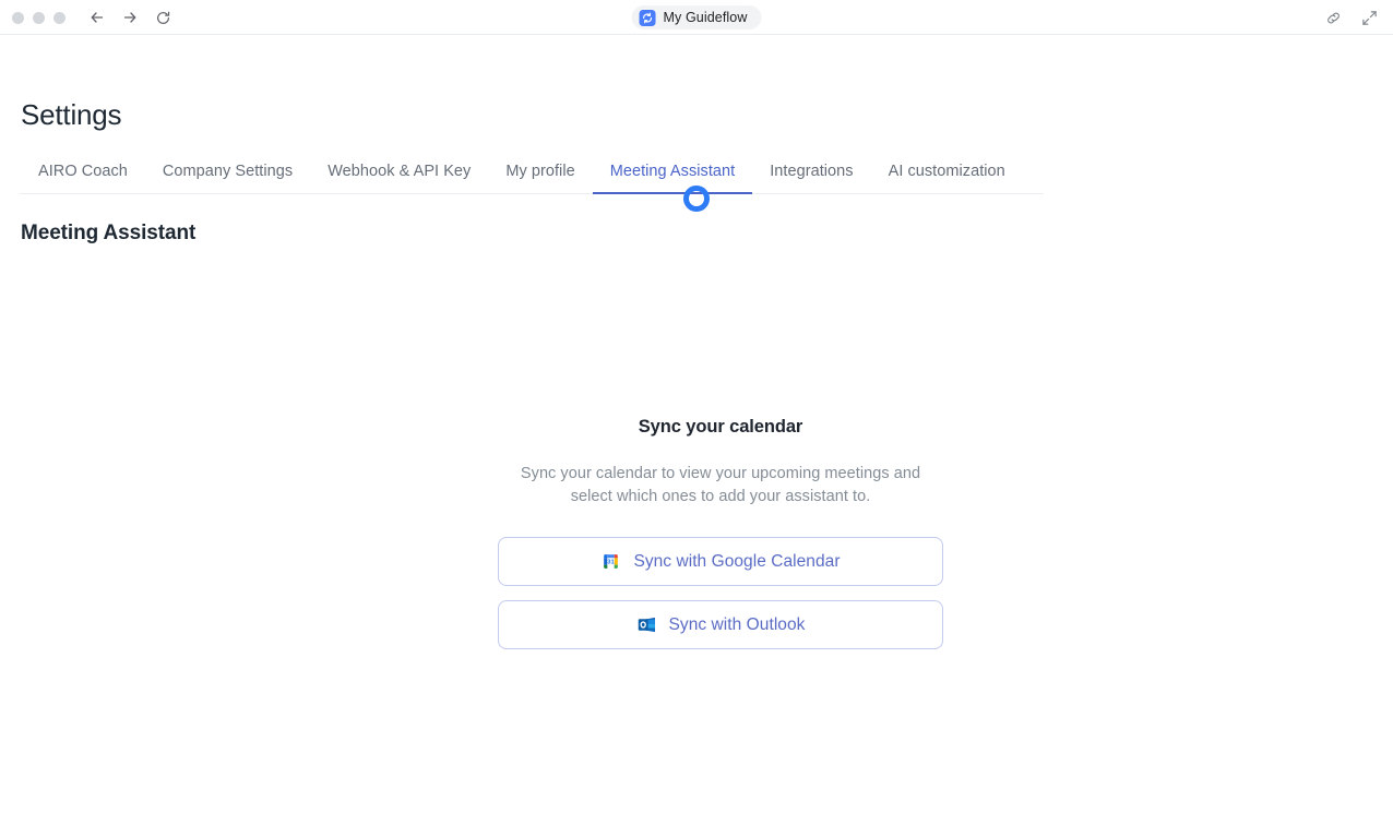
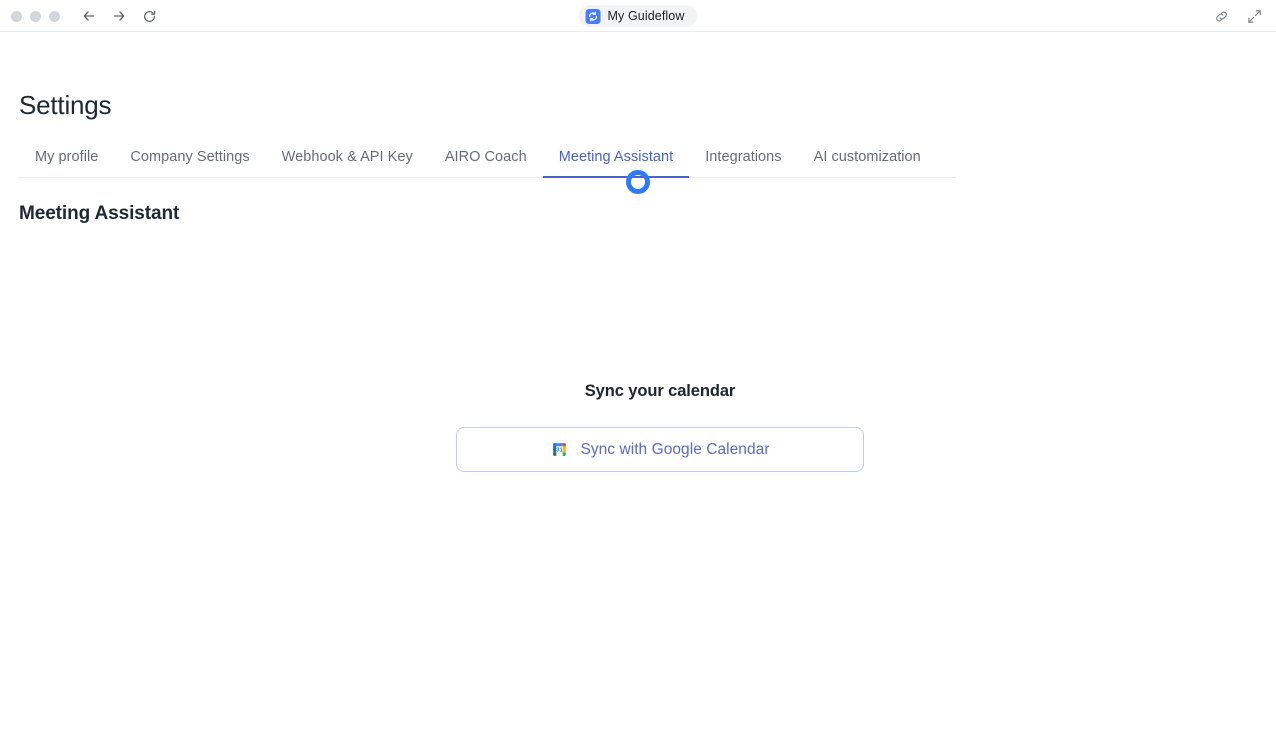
  My Guideflow
  Settings
- AIRO Coach
+ My profile
  Company Settings
  Webhook & API Key
- My profile
+ AIRO Coach
  Meeting Assistant
  Integrations
  AI customization
  Meeting Assistant
  Sync your calendar
- Sync your calendar to view your upcoming meetings and select which ones to add your assistant to.
  Sync with Google Calendar
- Sync with Outlook
